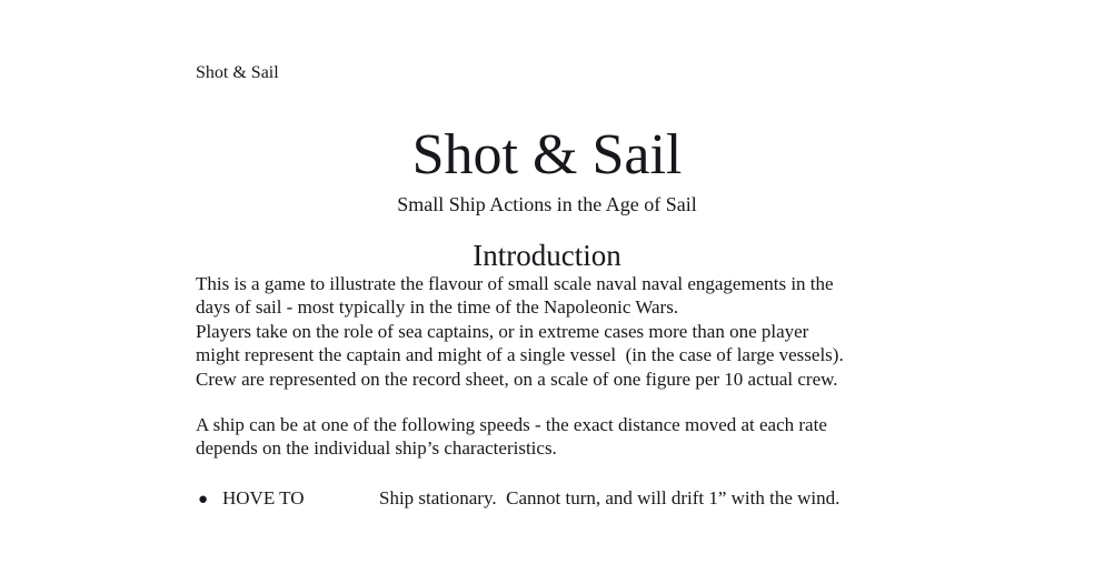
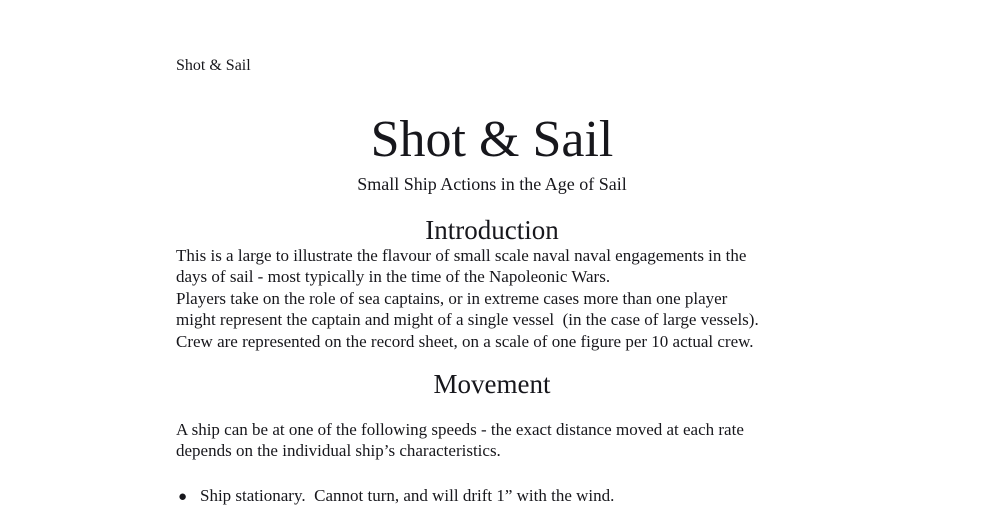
  Shot & Sail
  Shot & Sail
  Small Ship Actions in the Age of Sail
  Introduction
- This is a game to illustrate the flavour of small scale naval naval engagements in the
+ This is a large to illustrate the flavour of small scale naval naval engagements in the
  days of sail - most typically in the time of the Napoleonic Wars.
  Players take on the role of sea captains, or in extreme cases more than one player
  might represent the captain and might of a single vessel (in the case of large vessels).
  Crew are represented on the record sheet, on a scale of one figure per 10 actual crew.
+ Movement
  A ship can be at one of the following speeds - the exact distance moved at each rate
  depends on the individual ship’s characteristics.
  ●
- HOVE TO
  Ship stationary. Cannot turn, and will drift 1” with the wind.
